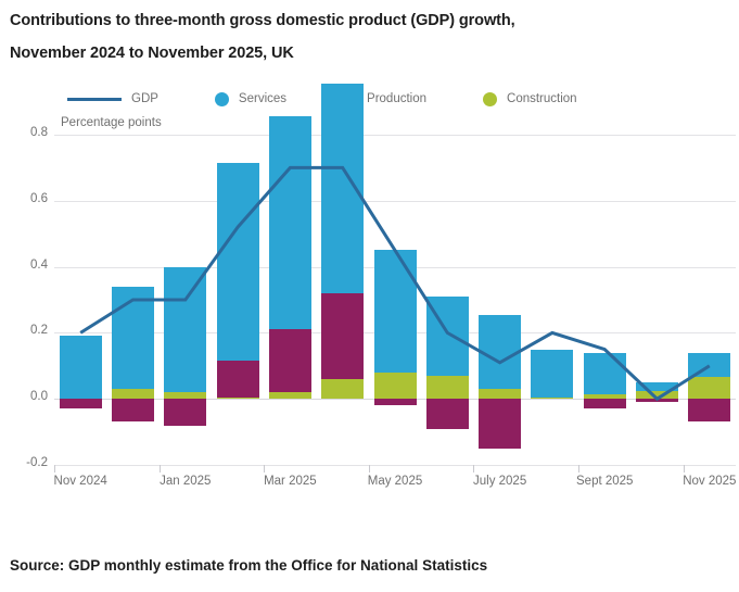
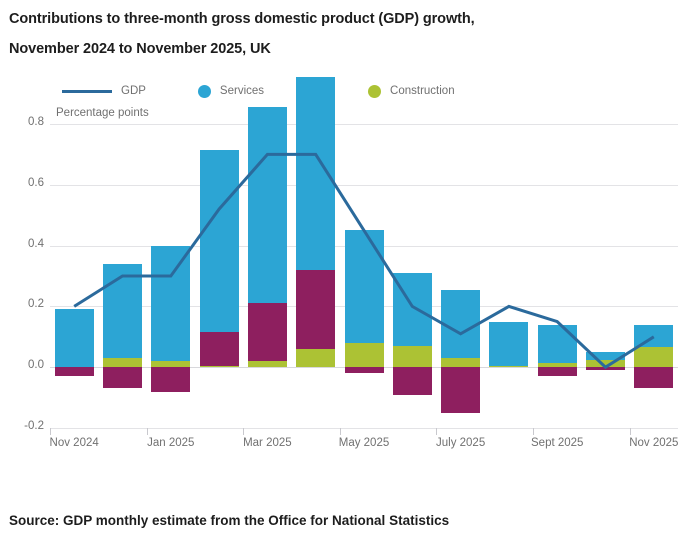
  Contributions to three-month gross domestic product (GDP) growth,
  November 2024 to November 2025, UK
  GDP
  Services
- Production
  Construction
  Percentage points
  0.8
  0.6
  0.4
  0.2
  0.0
  -0.2
  Nov 2024
  Jan 2025
  Mar 2025
  May 2025
  July 2025
  Sept 2025
  Nov 2025
  Source: GDP monthly estimate from the Office for National Statistics
